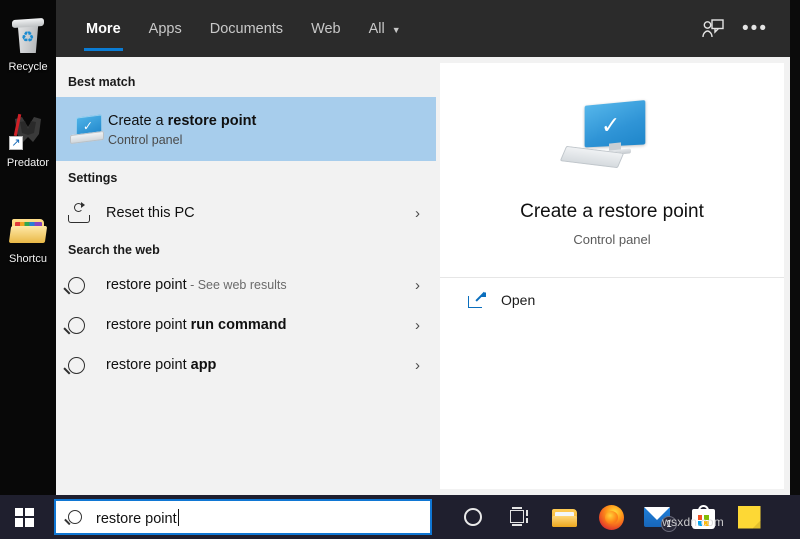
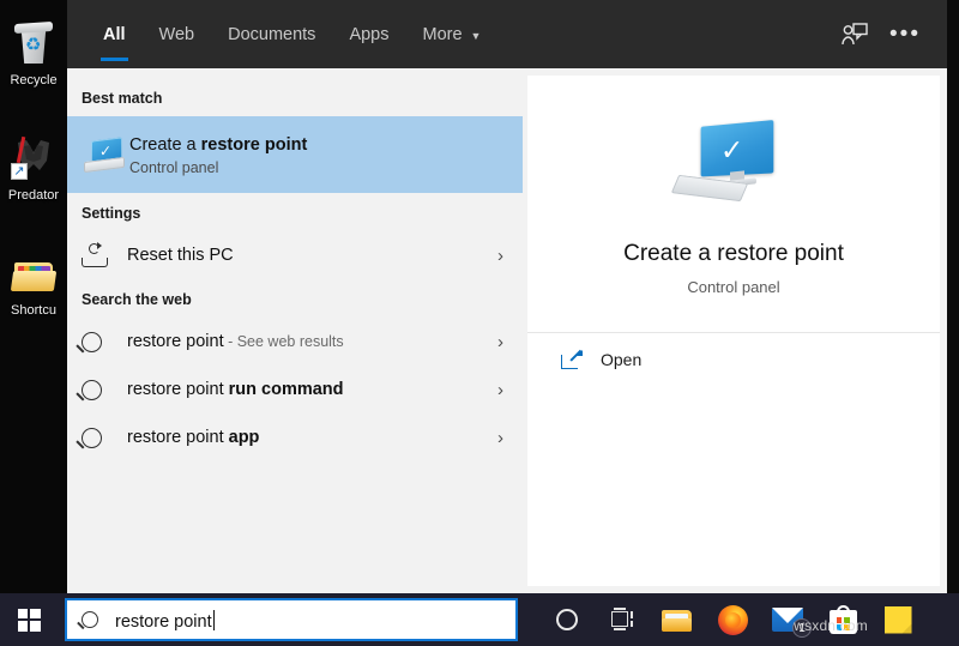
  ♻
  Recycle
  ↗
  Predator
  Shortcu
- More
+ All
- Apps
+ Web
  Documents
- Web
+ Apps
- All
+ More
  ▼
  •••
  Best match
  Create a restore point
  Control panel
  Settings
  Reset this PC
  ›
  Search the web
  restore point - See web results
  ›
  restore point run command
  ›
  restore point app
  ›
  Create a restore point
  Control panel
  Open
  restore point
  1
  wsxdn.com
